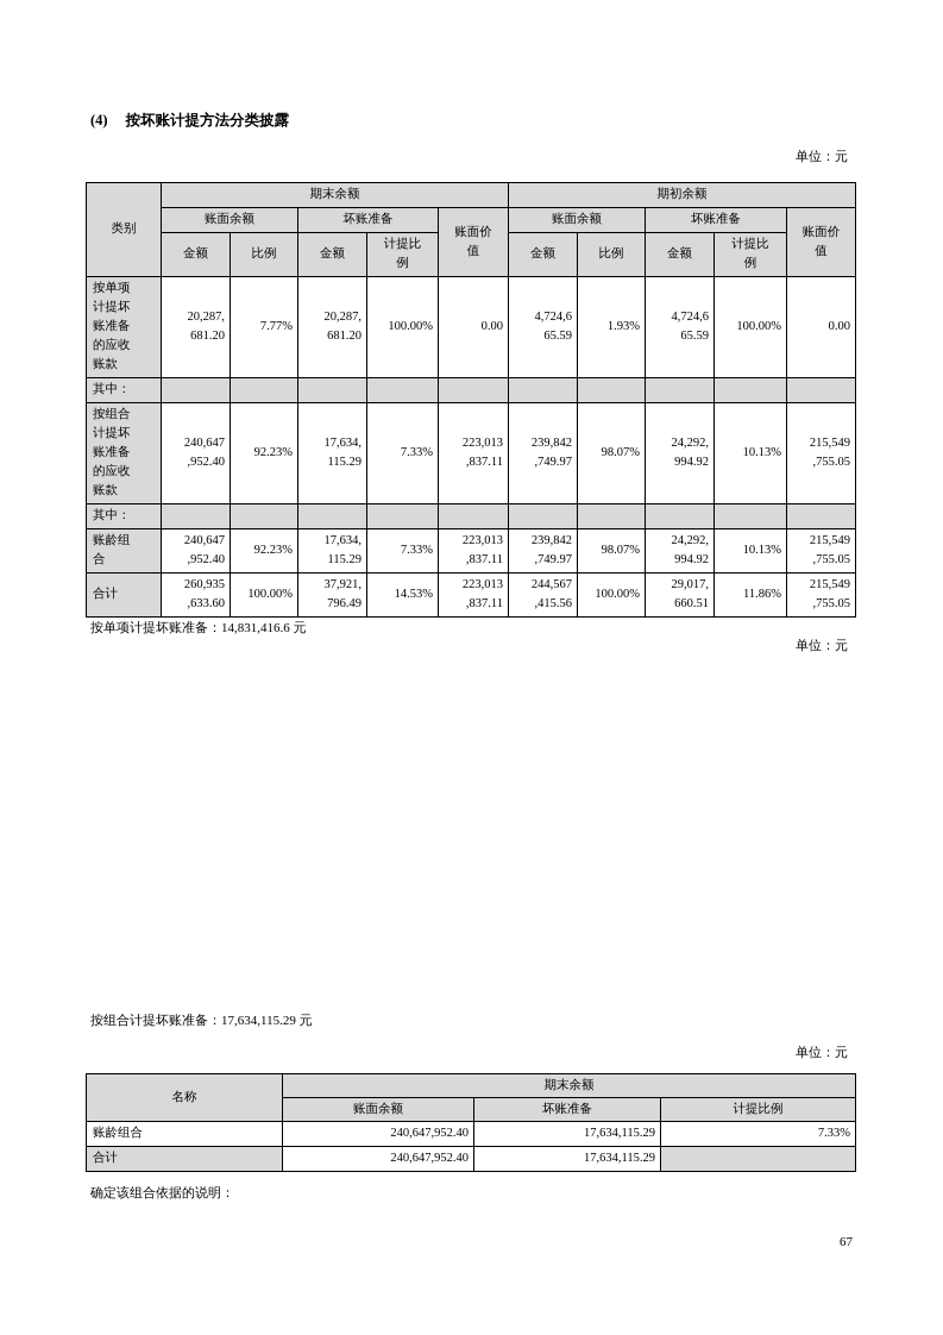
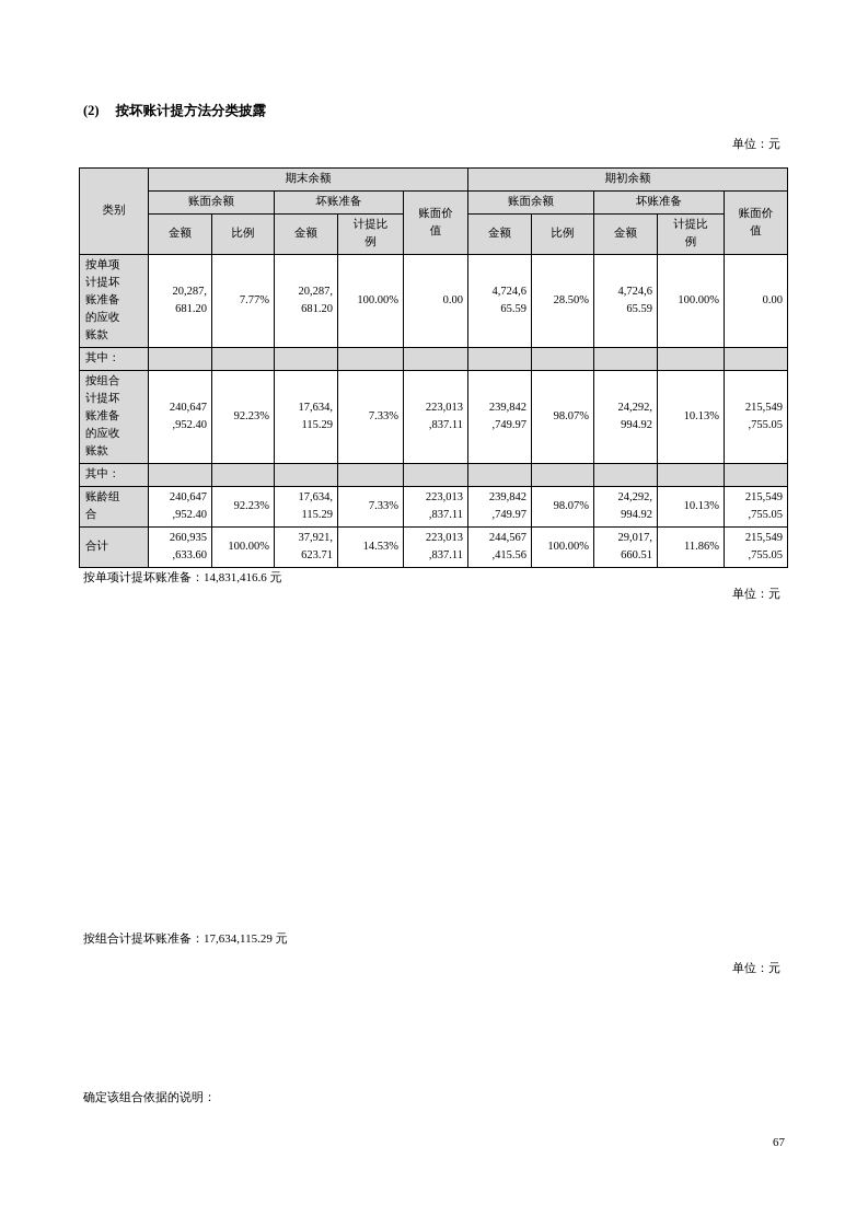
- (4) 按坏账计提方法分类披露
+ (2) 按坏账计提方法分类披露
  单位：元
  类别	期末余额	期初余额
  账面余额	坏账准备	账面价 值	账面余额	坏账准备	账面价 值
  金额	比例	金额	计提比 例	金额	比例	金额	计提比 例
- 按单项 计提坏 账准备 的应收 账款	20,287, 681.20	7.77%	20,287, 681.20	100.00%	0.00	4,724,6 65.59	1.93%	4,724,6 65.59	100.00%	0.00
+ 按单项 计提坏 账准备 的应收 账款	20,287, 681.20	7.77%	20,287, 681.20	100.00%	0.00	4,724,6 65.59	28.50%	4,724,6 65.59	100.00%	0.00
  其中：
  按组合 计提坏 账准备 的应收 账款	240,647 ,952.40	92.23%	17,634, 115.29	7.33%	223,013 ,837.11	239,842 ,749.97	98.07%	24,292, 994.92	10.13%	215,549 ,755.05
  其中：
  账龄组 合	240,647 ,952.40	92.23%	17,634, 115.29	7.33%	223,013 ,837.11	239,842 ,749.97	98.07%	24,292, 994.92	10.13%	215,549 ,755.05
- 合计	260,935 ,633.60	100.00%	37,921, 796.49	14.53%	223,013 ,837.11	244,567 ,415.56	100.00%	29,017, 660.51	11.86%	215,549 ,755.05
+ 合计	260,935 ,633.60	100.00%	37,921, 623.71	14.53%	223,013 ,837.11	244,567 ,415.56	100.00%	29,017, 660.51	11.86%	215,549 ,755.05
  按单项计提坏账准备：14,831,416.6 元
  单位：元
  按组合计提坏账准备：17,634,115.29 元
  单位：元
- 名称	期末余额
- 账面余额	坏账准备	计提比例
- 账龄组合	240,647,952.40	17,634,115.29	7.33%
- 合计	240,647,952.40	17,634,115.29
  确定该组合依据的说明：
  67
